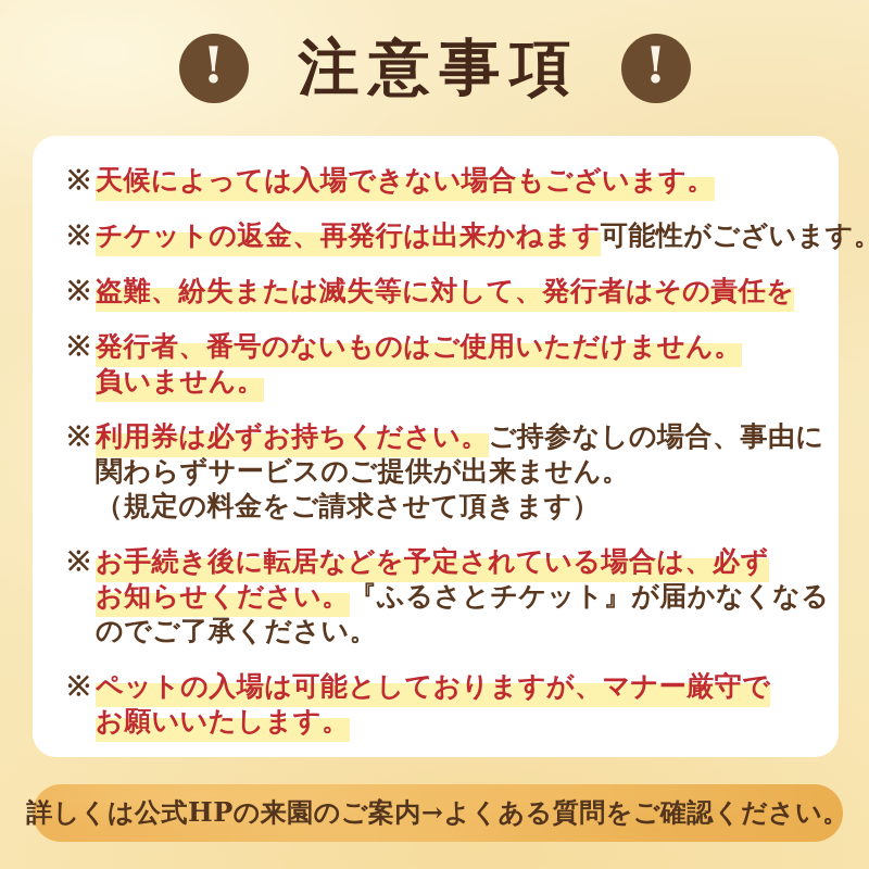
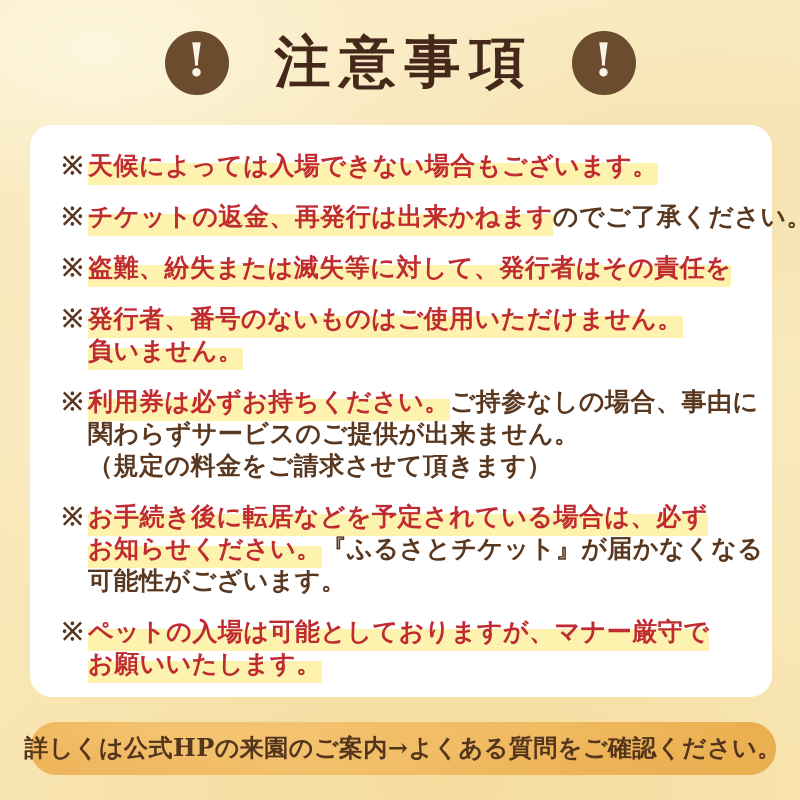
  !
  注意事項
  !
  ※
  天候によっては入場できない場合もございます。
  ※
- チケットの返金、再発行は出来かねます可能性がございます。
+ チケットの返金、再発行は出来かねますのでご了承ください。
  ※
  盗難、紛失または滅失等に対して、発行者はその責任を
  ※
  発行者、番号のないものはご使用いただけません。
  負いません。
  ※
  利用券は必ずお持ちください。ご持参なしの場合、事由に
  関わらずサービスのご提供が出来ません。
  （規定の料金をご請求させて頂きます）
  ※
  お手続き後に転居などを予定されている場合は、必ず
  お知らせください。『ふるさとチケット』が届かなくなる
- のでご了承ください。
+ 可能性がございます。
  ※
  ペットの入場は可能としておりますが、マナー厳守で
  お願いいたします。
  詳しくは公式HPの来園のご案内→よくある質問をご確認ください。
